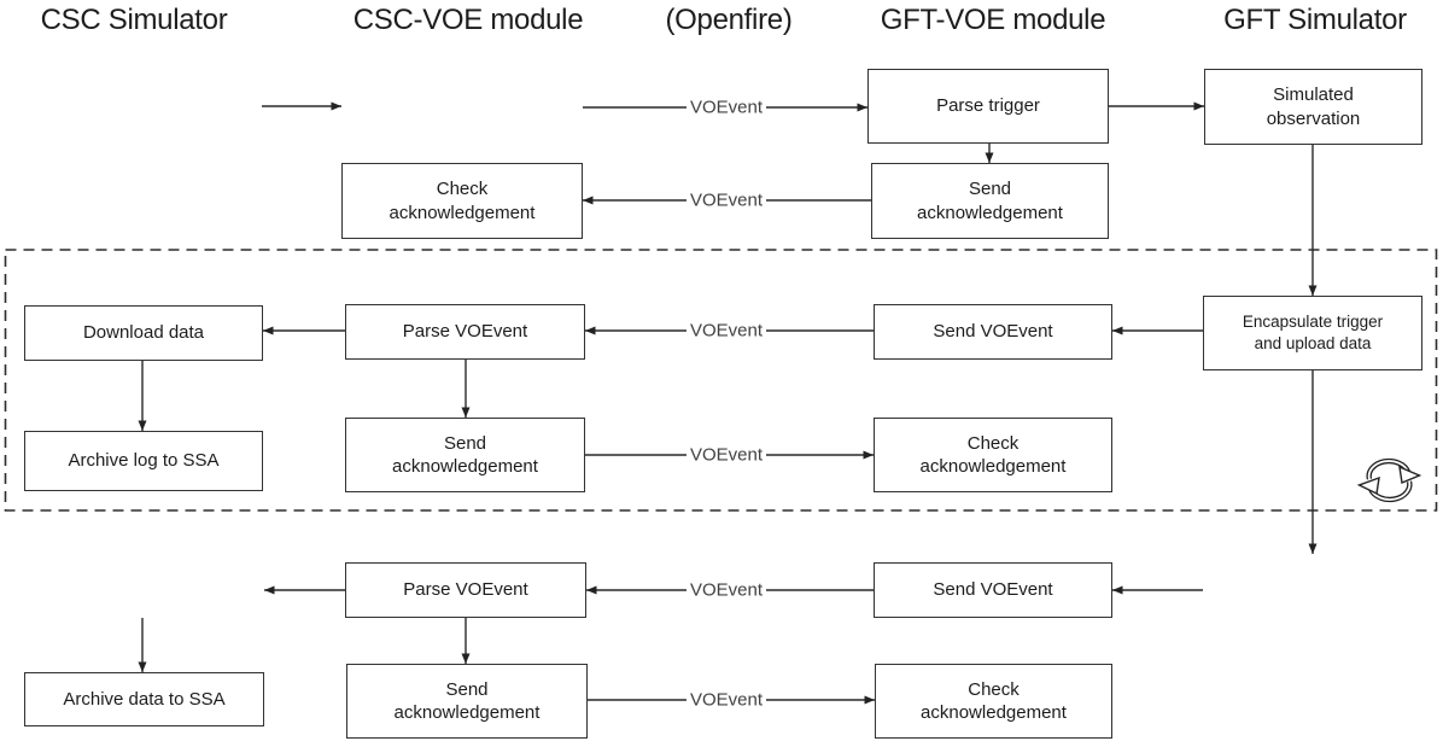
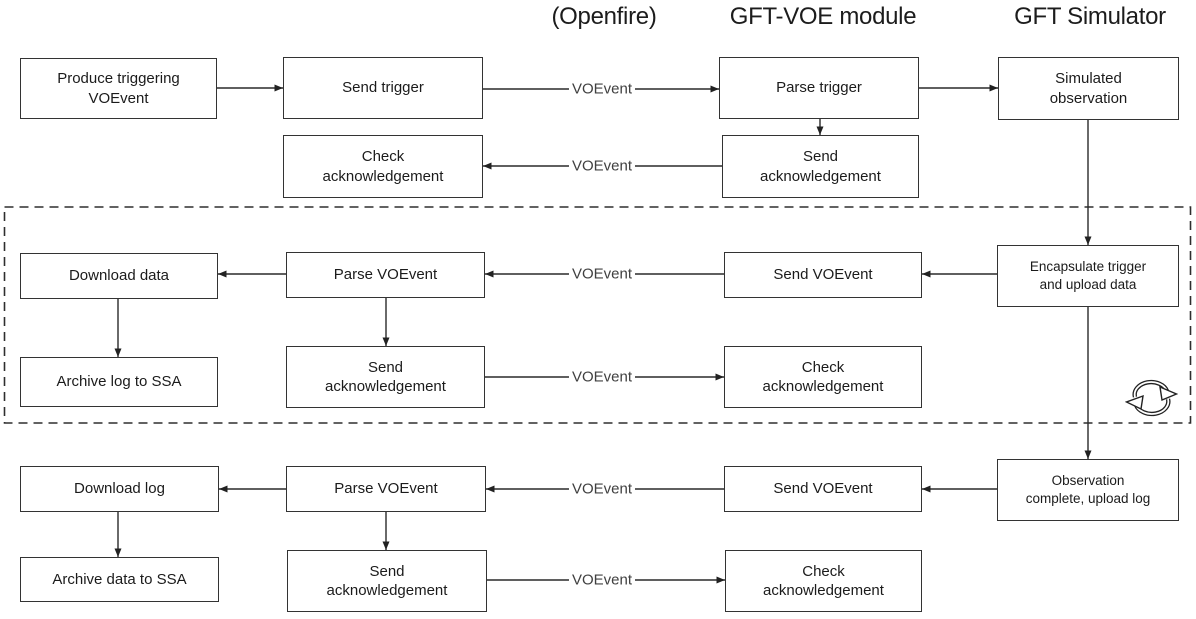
- CSC Simulator
- CSC-VOE module
  (Openfire)
  GFT-VOE module
  GFT Simulator
+ Produce triggering VOEvent
+ Send trigger
  Parse trigger
  Simulated observation
  Check acknowledgement
  Send acknowledgement
  Download data
  Parse VOEvent
  Send VOEvent
  Encapsulate trigger and upload data
  Archive log to SSA
  Send acknowledgement
  Check acknowledgement
+ Download log
  Parse VOEvent
  Send VOEvent
+ Observation complete, upload log
  Archive data to SSA
  Send acknowledgement
  Check acknowledgement
  VOEvent
  VOEvent
  VOEvent
  VOEvent
  VOEvent
  VOEvent
